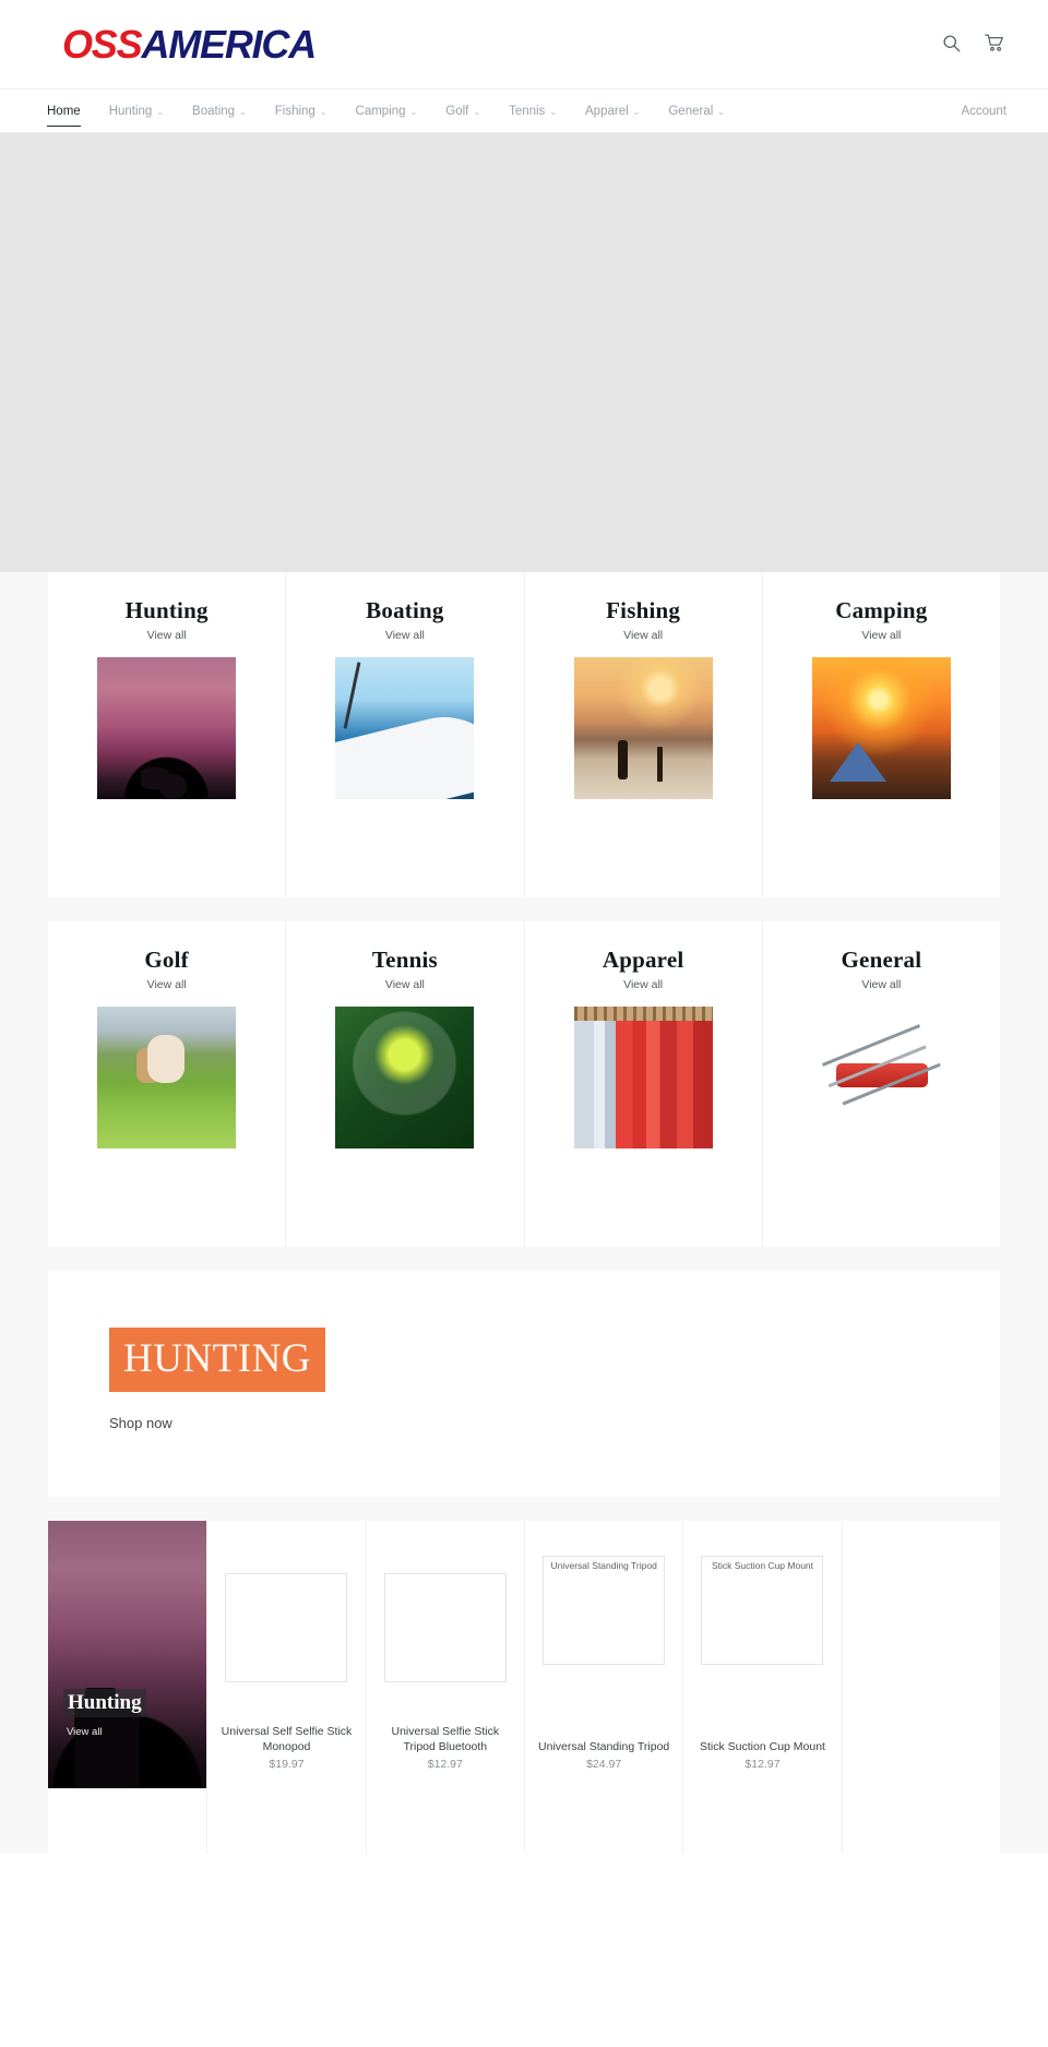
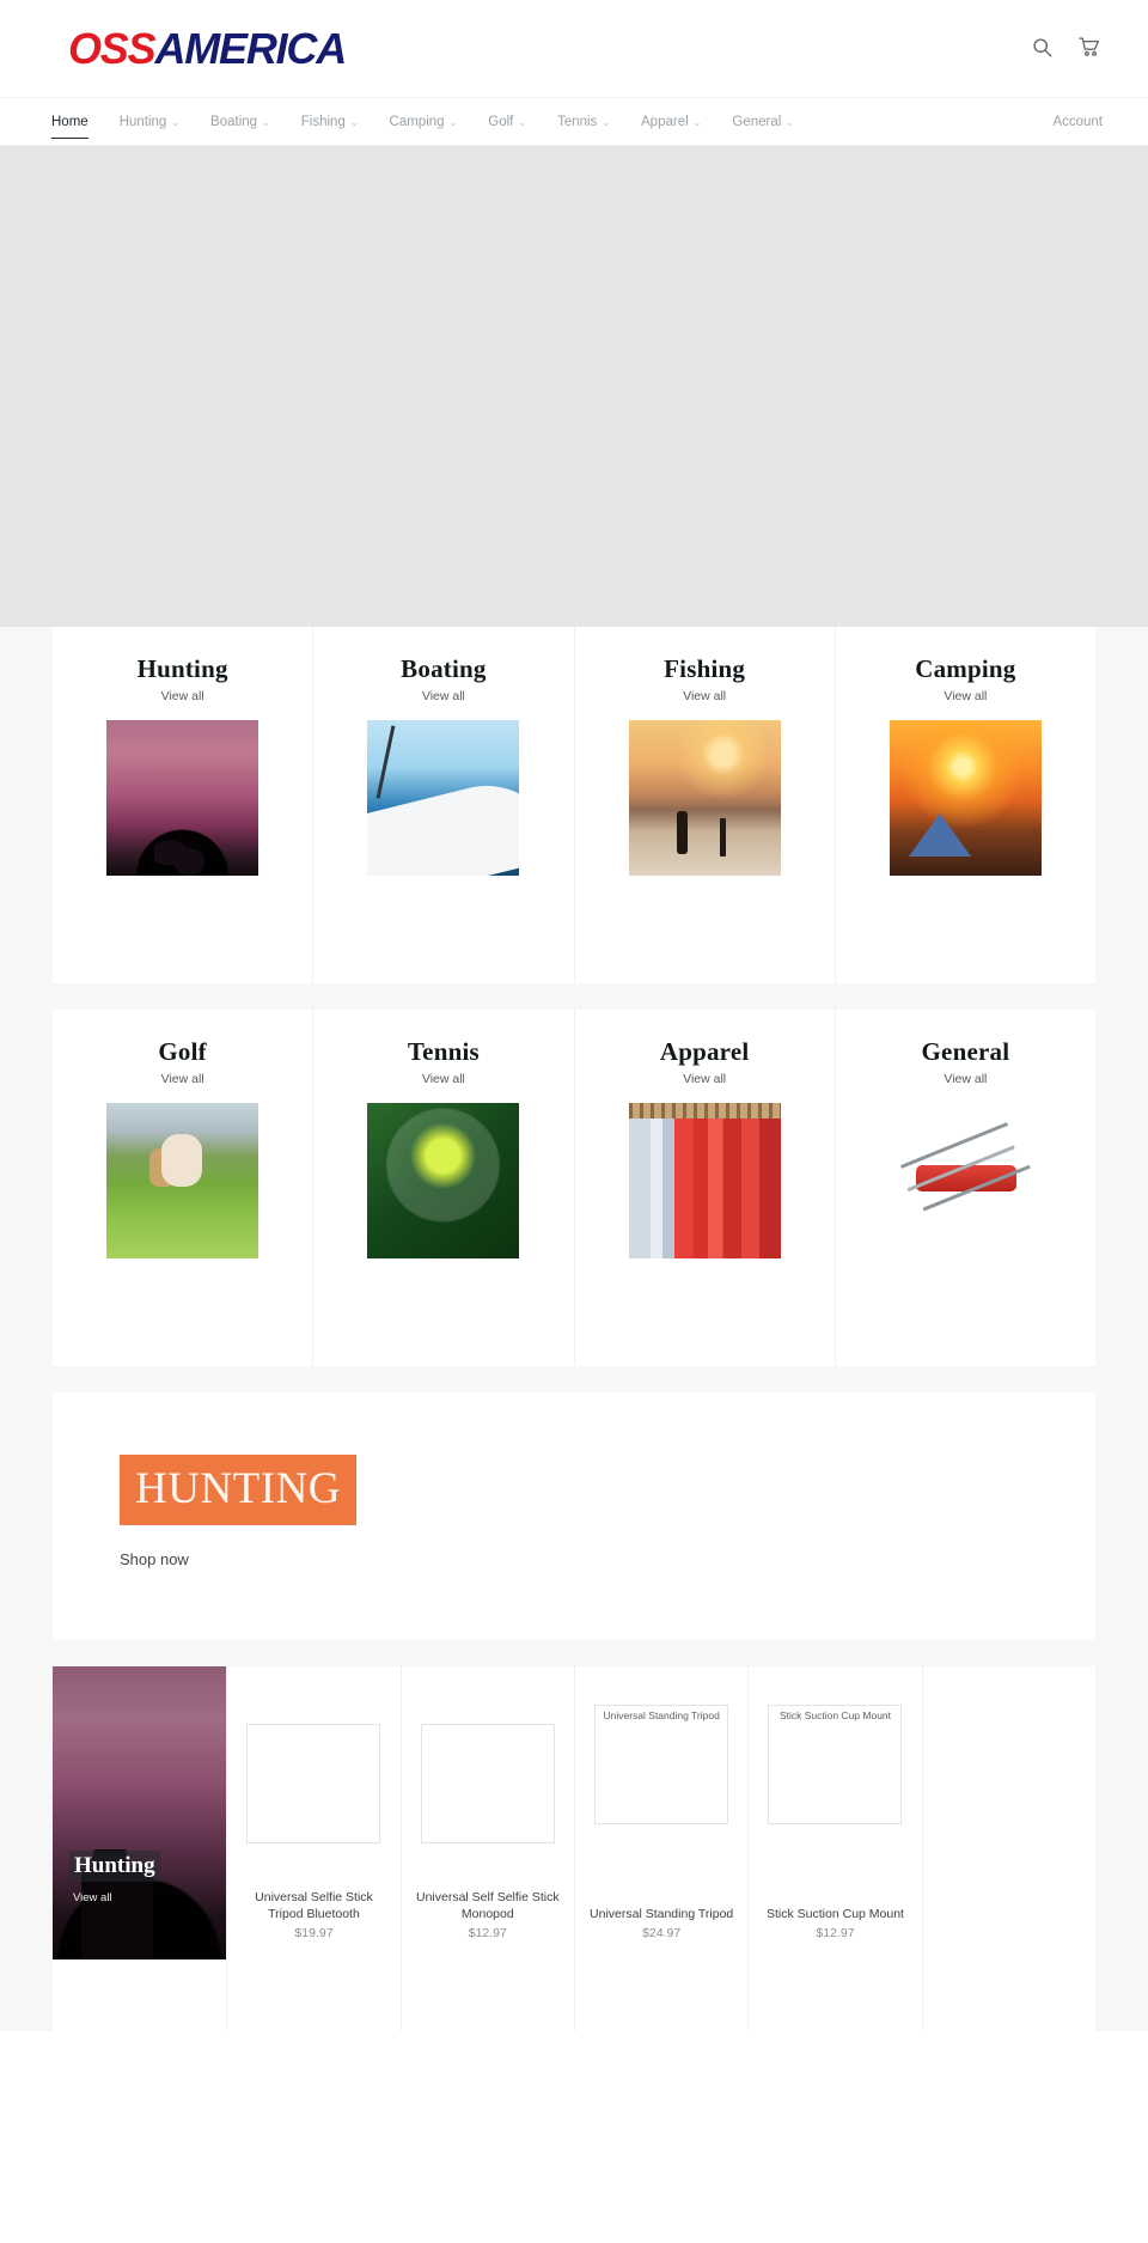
  OSSAMERICA
  Home
  Hunting
  ⌄
  Boating
  ⌄
  Fishing
  ⌄
  Camping
  ⌄
  Golf
  ⌄
  Tennis
  ⌄
  Apparel
  ⌄
  General
  ⌄
  Account
  Hunting
  View all
  Boating
  View all
  Fishing
  View all
  Camping
  View all
  Golf
  View all
  Tennis
  View all
  Apparel
  View all
  General
  View all
  HUNTING
  Shop now
  Hunting
  View all
- Universal Self Selfie Stick Monopod
+ Universal Selfie Stick Tripod Bluetooth
  $19.97
- Universal Selfie Stick Tripod Bluetooth
+ Universal Self Selfie Stick Monopod
  $12.97
  Universal Standing Tripod
  Universal Standing Tripod
  $24.97
  Stick Suction Cup Mount
  Stick Suction Cup Mount
  $12.97
